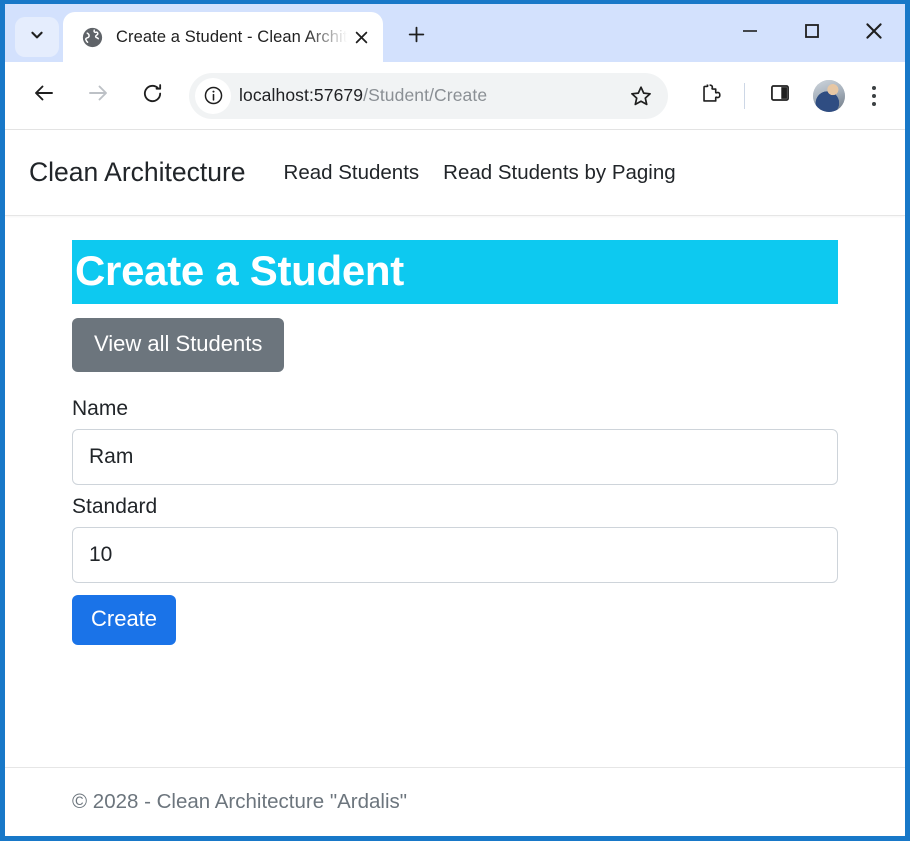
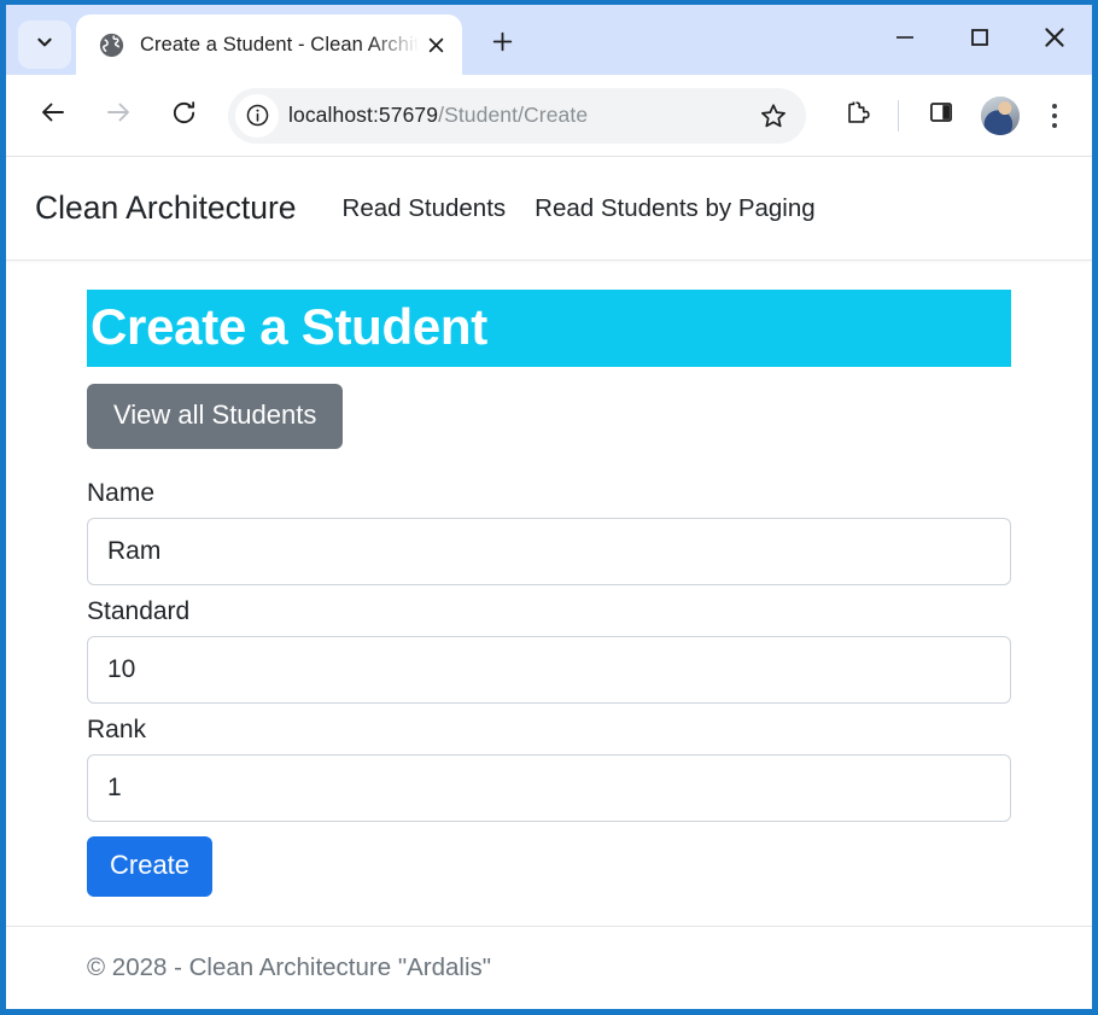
  Create a Student - Clean Archit
  localhost:57679/Student/Create
  Clean Architecture
  Read Students
  Read Students by Paging
  Create a Student
  View all Students
  Name
  Ram
  Standard
  10
+ Rank
+ 1
  Create
  © 2028 - Clean Architecture "Ardalis"
